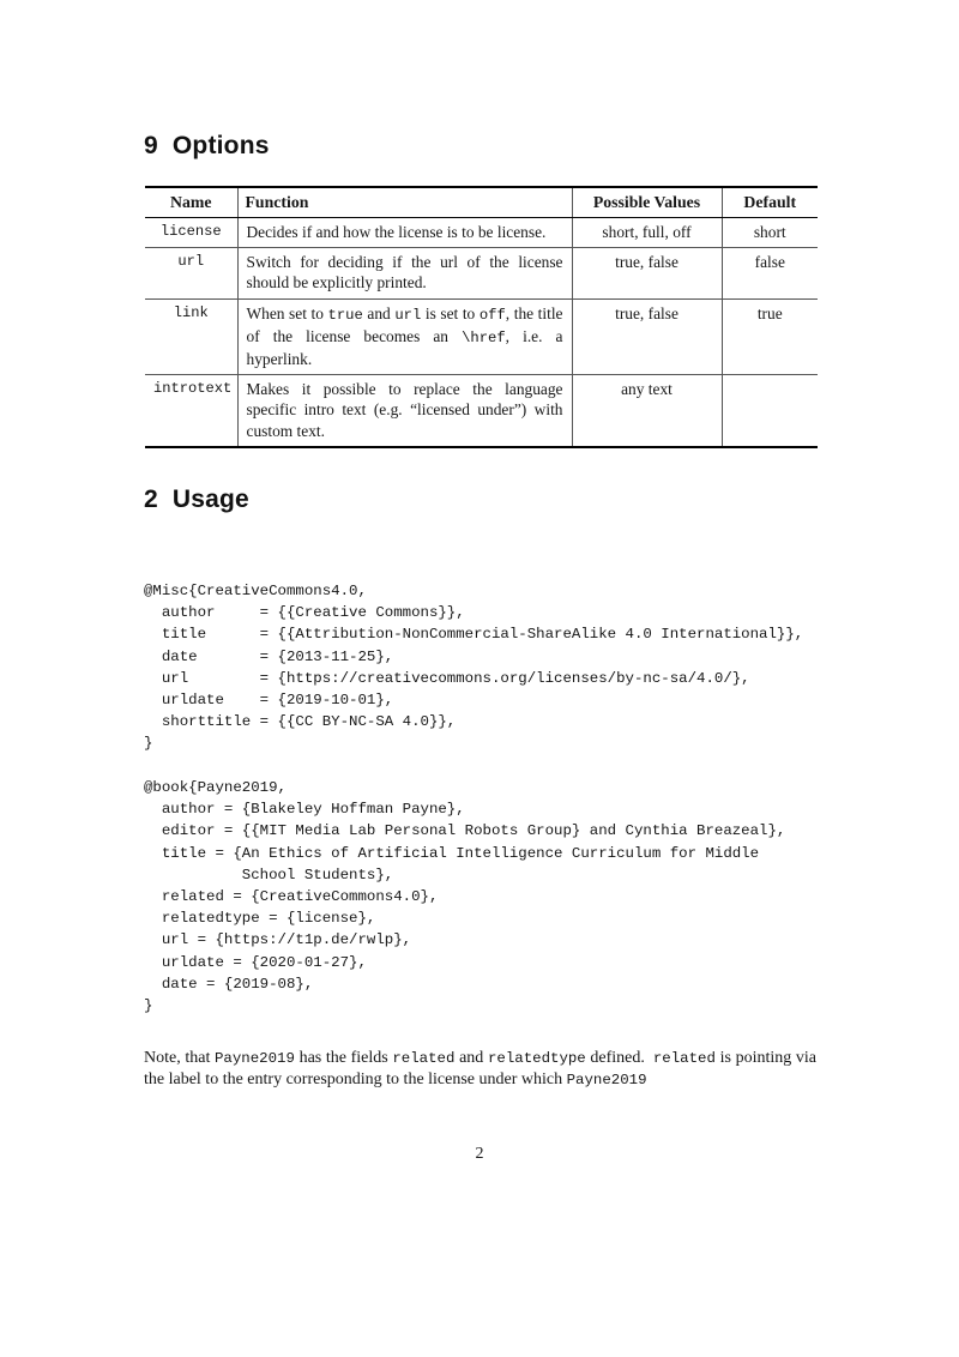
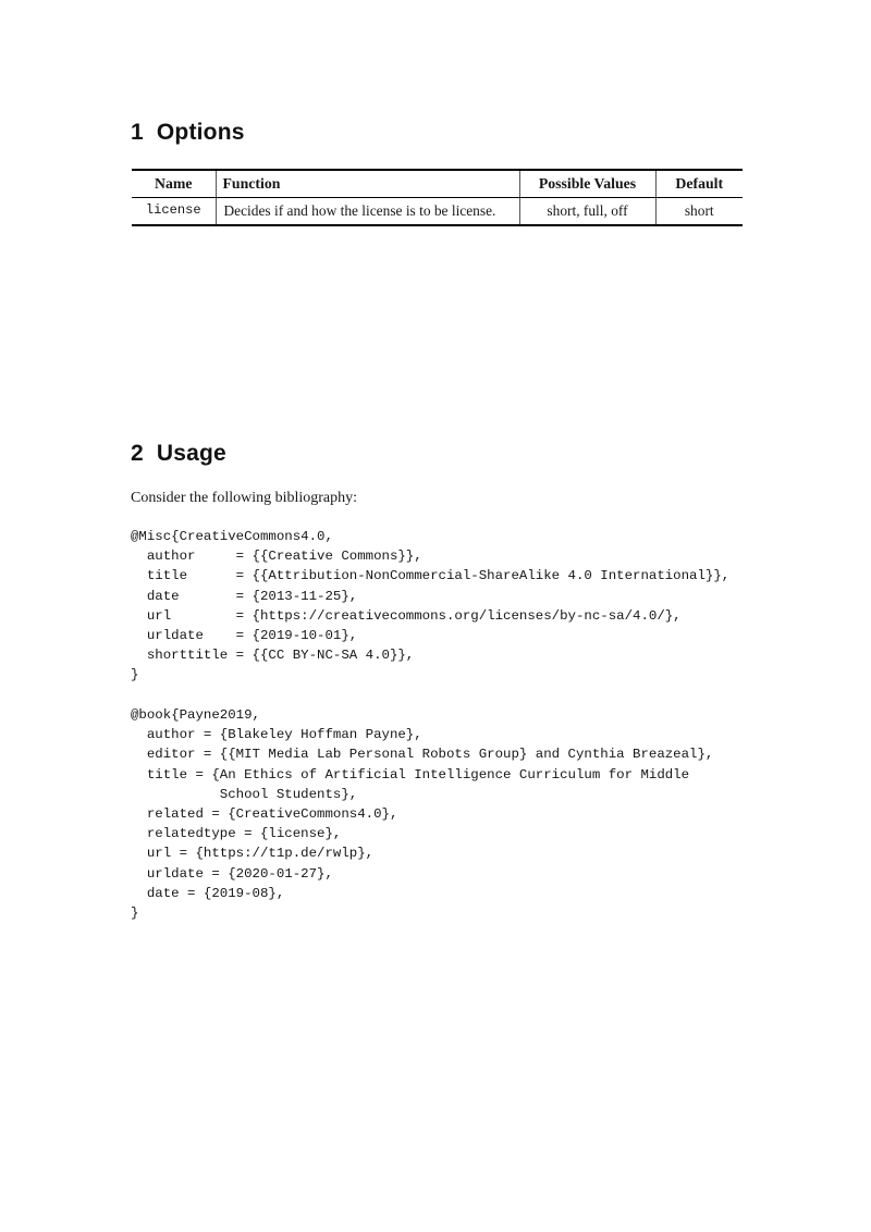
- 9 Options
+ 1 Options
  Name	Function	Possible Values	Default
  license	Decides if and how the license is to be license.	short, full, off	short
- url	Switch for deciding if the url of the license should be explicitly printed.	true, false	false
- link	When set to true and url is set to off, the title of the license becomes an \href, i.e. a hyperlink.	true, false	true
- introtext	Makes it possible to replace the language specific intro text (e.g. “licensed under”) with custom text.	any text
  2 Usage
+ Consider the following bibliography:
  @Misc{CreativeCommons4.0,
  author = {{Creative Commons}},
  title = {{Attribution-NonCommercial-ShareAlike 4.0 International}},
  date = {2013-11-25},
  url = {https://creativecommons.org/licenses/by-nc-sa/4.0/},
  urldate = {2019-10-01},
  shorttitle = {{CC BY-NC-SA 4.0}},
  }
  @book{Payne2019,
  author = {Blakeley Hoffman Payne},
  editor = {{MIT Media Lab Personal Robots Group} and Cynthia Breazeal},
  title = {An Ethics of Artificial Intelligence Curriculum for Middle
  School Students},
  related = {CreativeCommons4.0},
  relatedtype = {license},
  url = {https://t1p.de/rwlp},
  urldate = {2020-01-27},
  date = {2019-08},
  }
- Note, that Payne2019 has the fields related and relatedtype defined. related is pointing via the label to the entry corresponding to the license under which Payne2019
- 2
